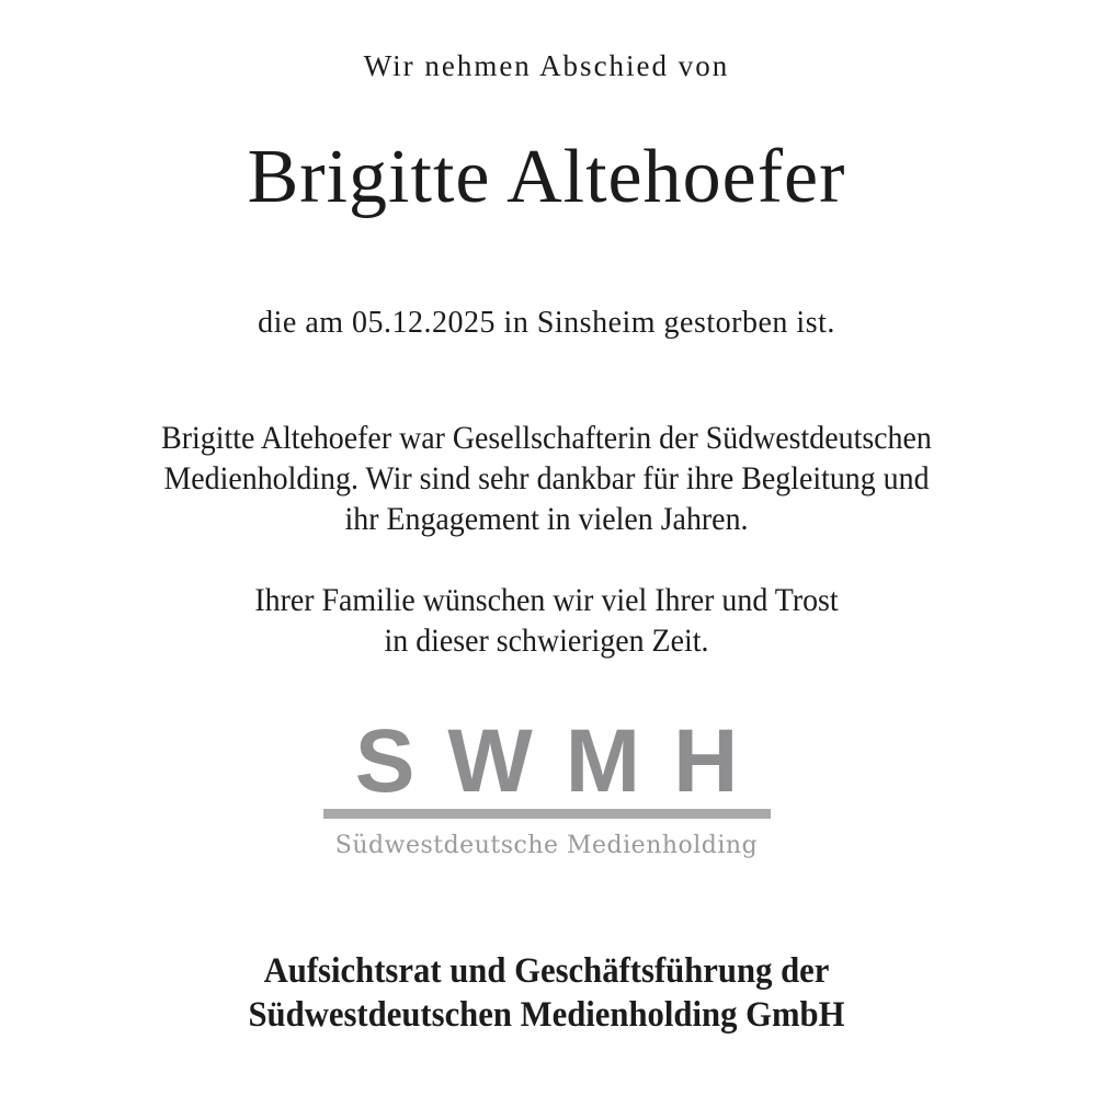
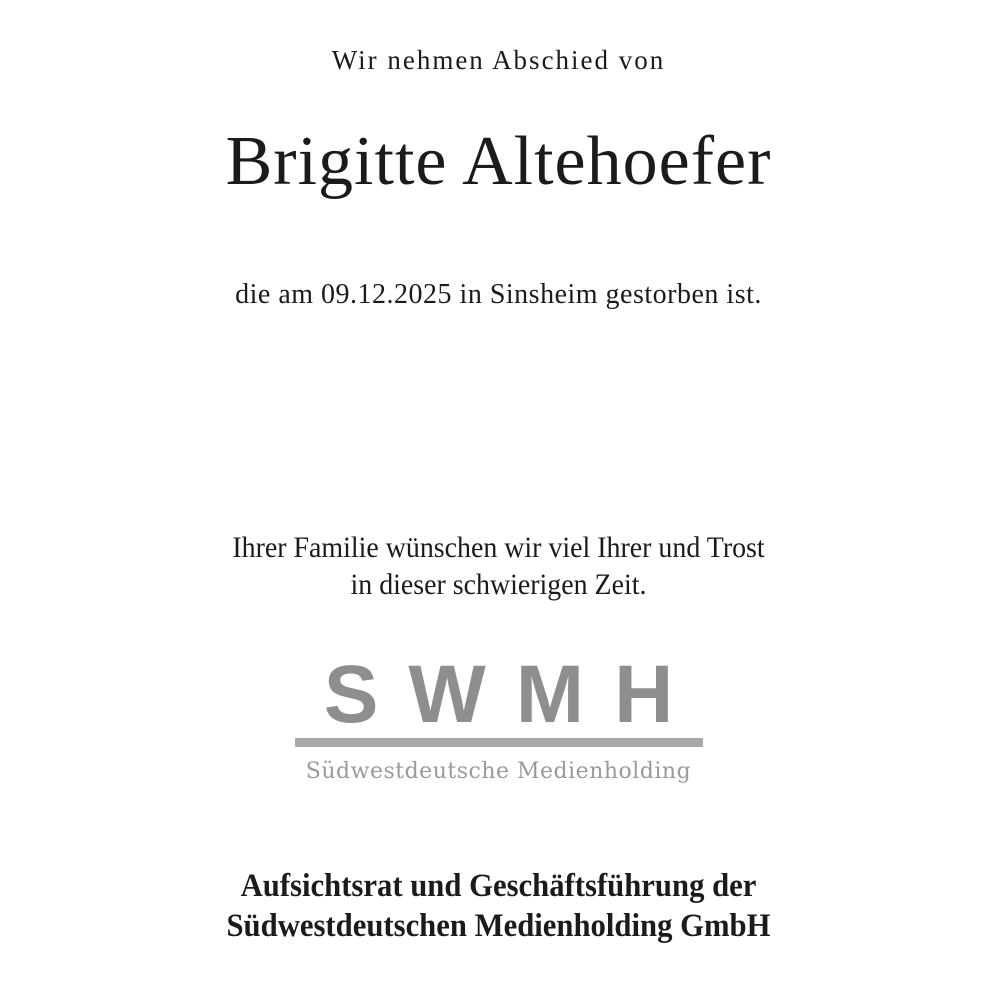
  Wir nehmen Abschied von
  Brigitte Altehoefer
- die am 05.12.2025 in Sinsheim gestorben ist.
+ die am 09.12.2025 in Sinsheim gestorben ist.
- Brigitte Altehoefer war Gesellschafterin der Südwestdeutschen
- Medienholding. Wir sind sehr dankbar für ihre Begleitung und
- ihr Engagement in vielen Jahren.
  Ihrer Familie wünschen wir viel Ihrer und Trost
  in dieser schwierigen Zeit.
  SWMH
  Südwestdeutsche Medienholding
  Aufsichtsrat und Geschäftsführung der
  Südwestdeutschen Medienholding GmbH
